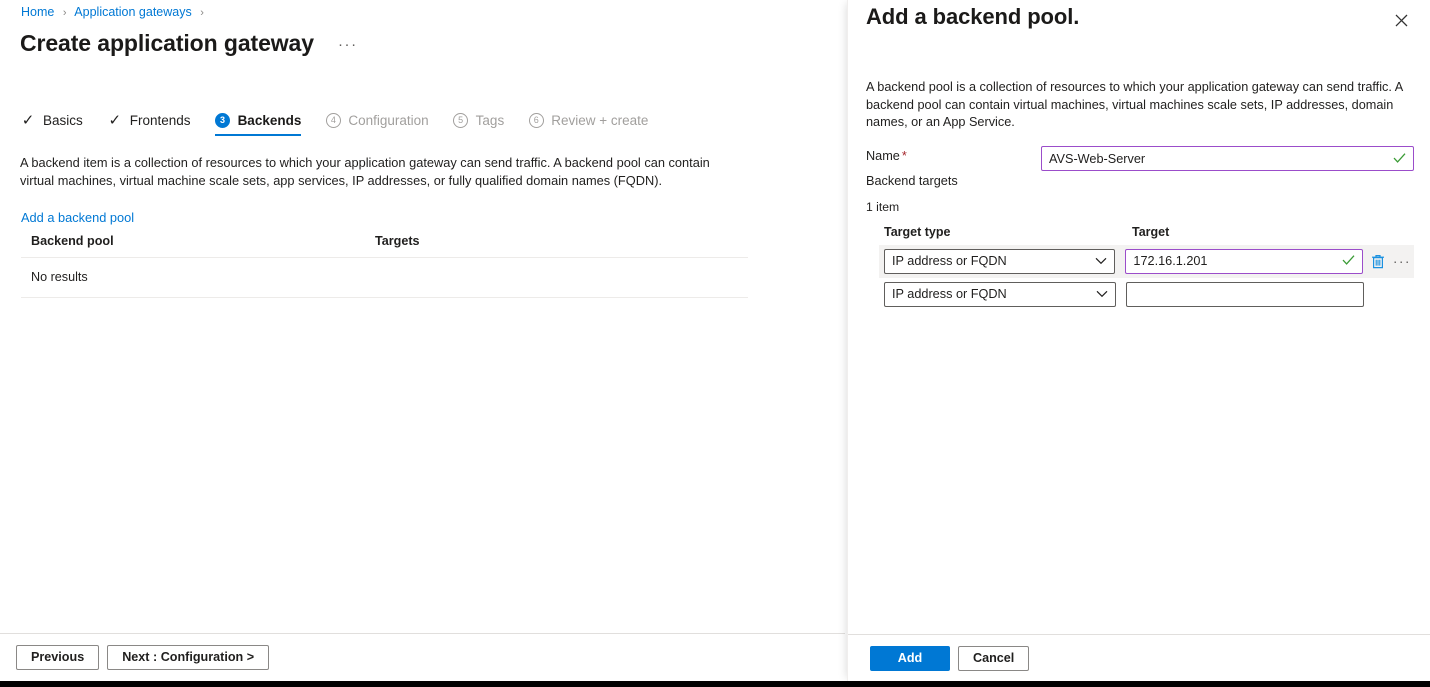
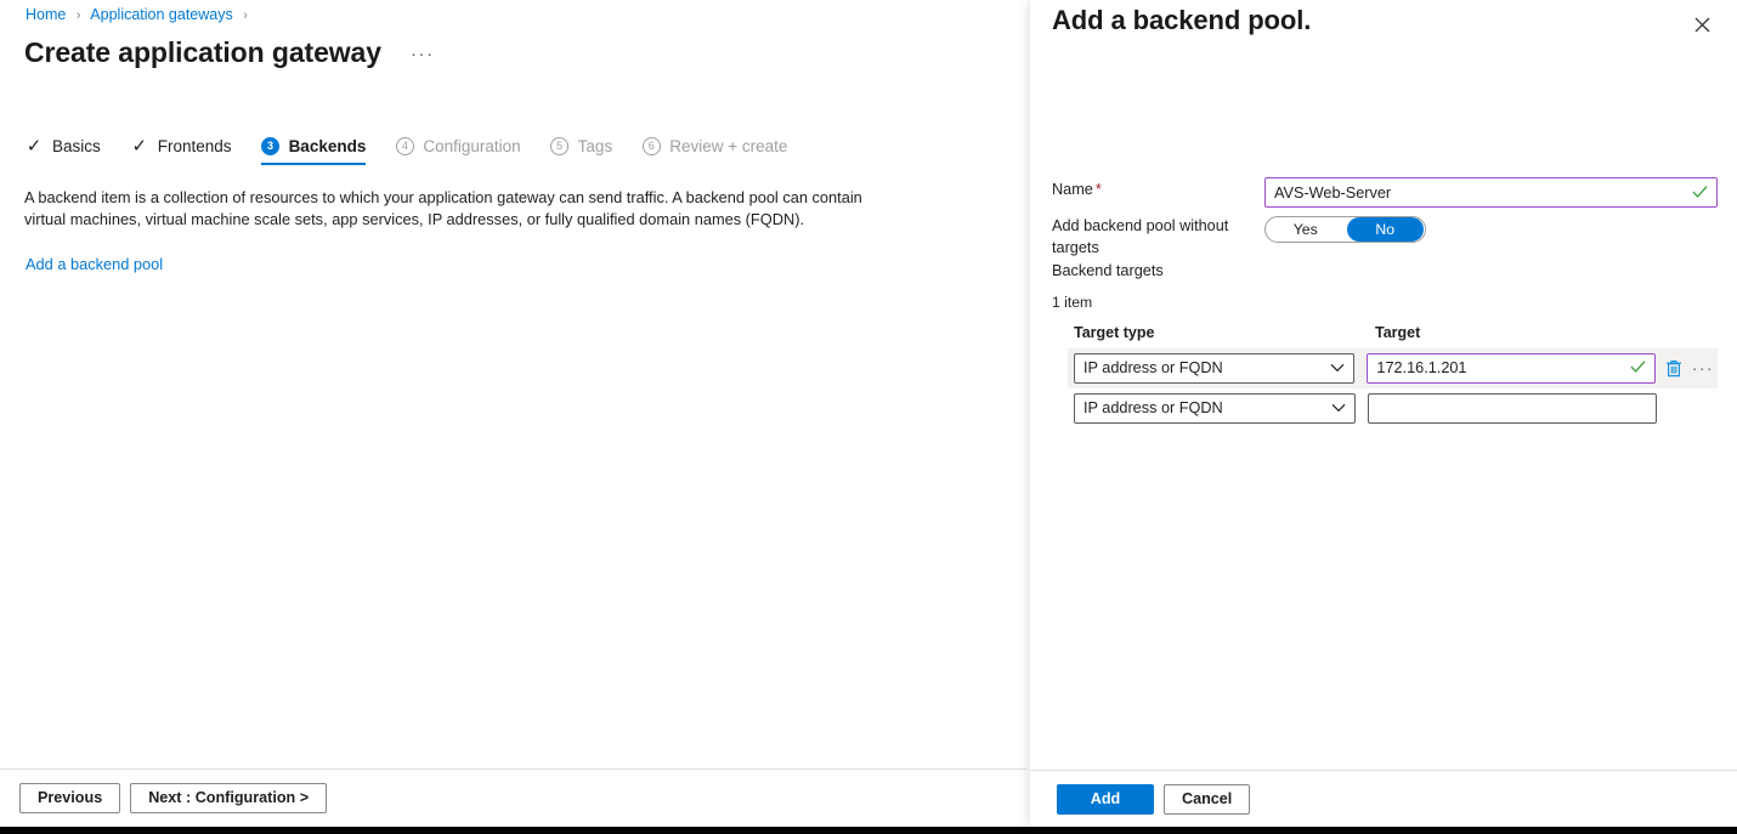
  Home › Application gateways ›
  Create application gateway
  ···
  ✓
  Basics
  ✓
  Frontends
  3
  Backends
  4
  Configuration
  5
  Tags
  6
  Review + create
  A backend item is a collection of resources to which your application gateway can send traffic. A backend pool can contain virtual machines, virtual machine scale sets, app services, IP addresses, or fully qualified domain names (FQDN).
  Add a backend pool
- Backend pool
- Targets
- No results
  Previous
  Next : Configuration >
  Add a backend pool.
- A backend pool is a collection of resources to which your application gateway can send traffic. A backend pool can contain virtual machines, virtual machines scale sets, IP addresses, domain names, or an App Service.
  Name *
  AVS-Web-Server
+ Add backend pool without targets
+ Yes
+ No
  Backend targets
  1 item
  Target type
  Target
  IP address or FQDN
  172.16.1.201
  ···
  IP address or FQDN
  Add
  Cancel
